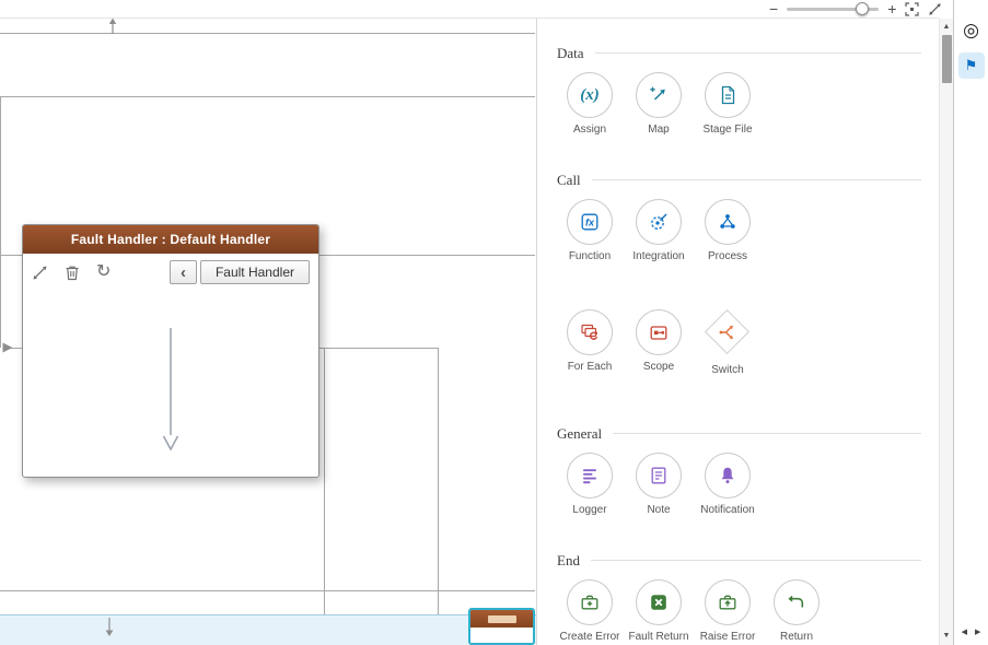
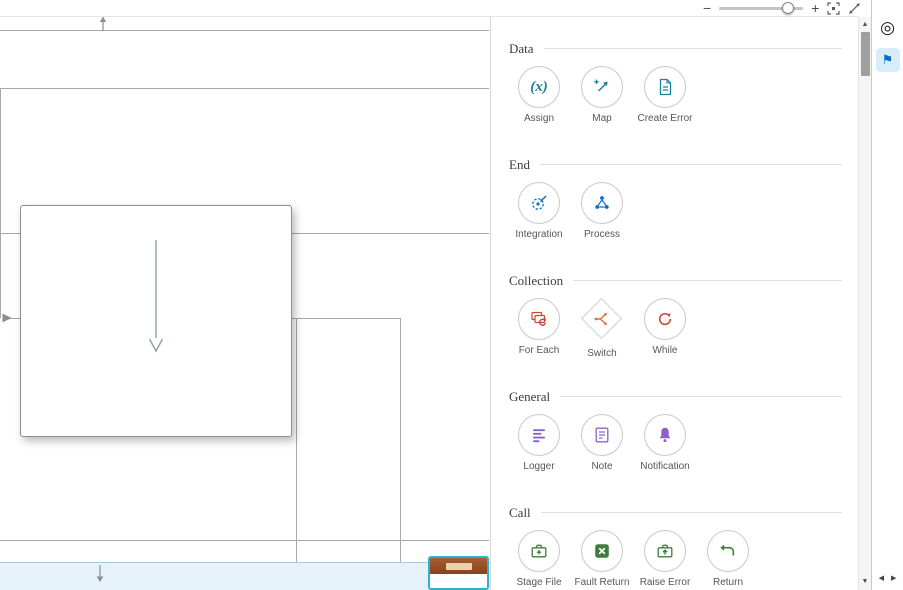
- Fault Handler : Default Handler
- ↻
- ‹
- Fault Handler
  −
  +
  Data
  (x)
  Assign
  Map
- Stage File
+ Create Error
- Call
+ End
- fx
- Function
  Integration
  Process
+ Collection
  For Each
- Scope
  Switch
+ While
  General
  Logger
  Note
  Notification
- End
+ Call
- Create Error
+ Stage File
  Fault Return
  Raise Error
  Return
  ◎
  ⚑
